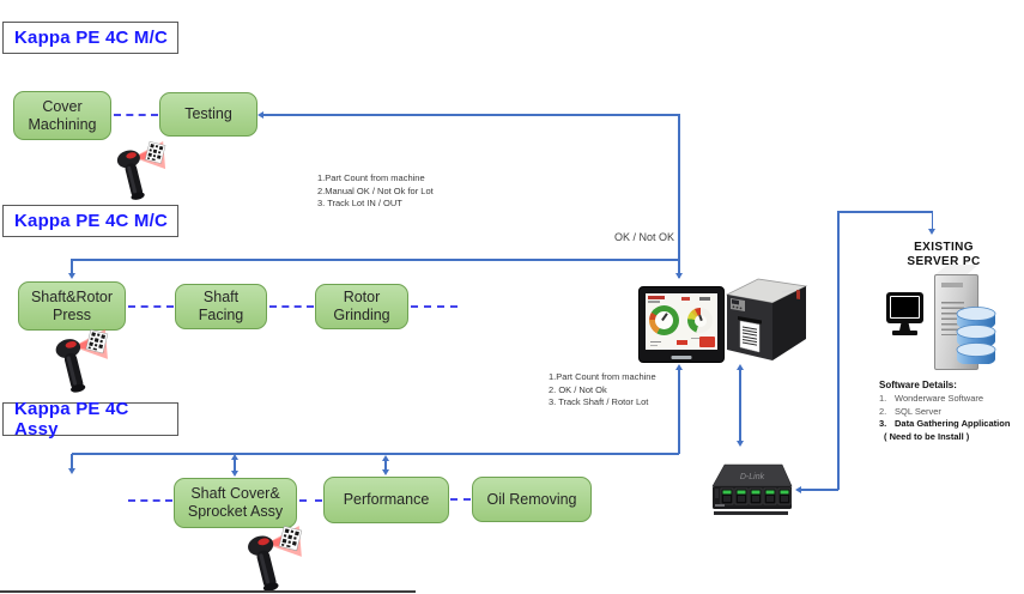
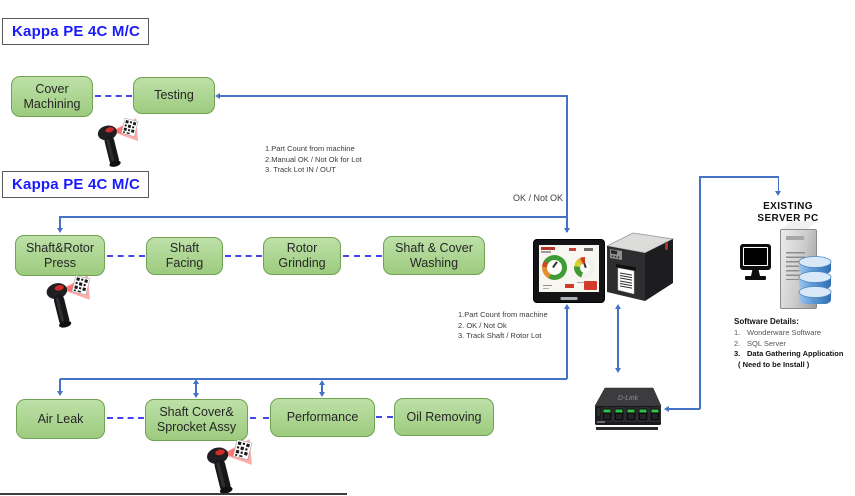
  Kappa PE 4C M/C
  Kappa PE 4C M/C
- Kappa PE 4C Assy
  Cover Machining
  Testing
  Shaft&Rotor Press
  Shaft Facing
  Rotor Grinding
+ Shaft & Cover Washing
+ Air Leak
  Shaft Cover& Sprocket Assy
  Performance
  Oil Removing
  OK / Not OK
  1.Part Count from machine
  2.Manual OK / Not Ok for Lot
  3. Track Lot IN / OUT
  1.Part Count from machine
  2. OK / Not Ok
  3. Track Shaft / Rotor Lot
  EXISTING
  SERVER PC
  Software Details:
  1.
  Wonderware Software
  2.
  SQL Server
  3.
  Data Gathering Application
  ( Need to be Install )
